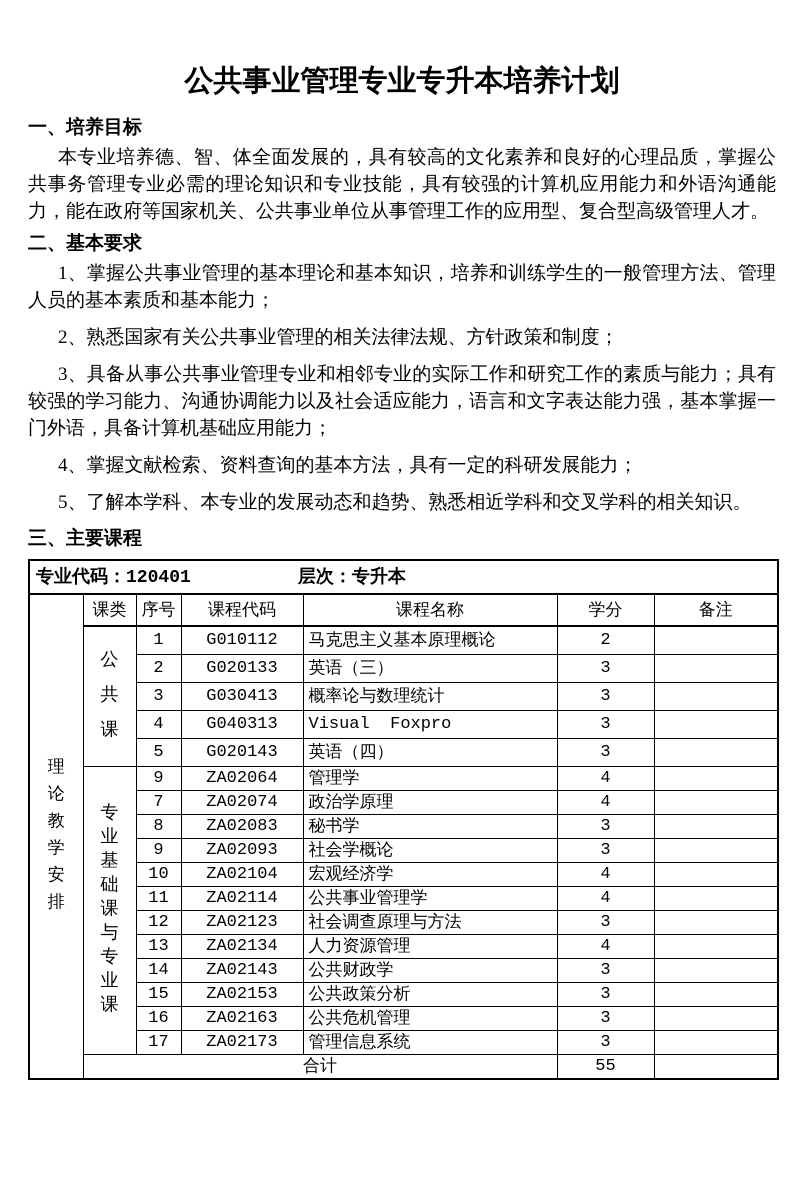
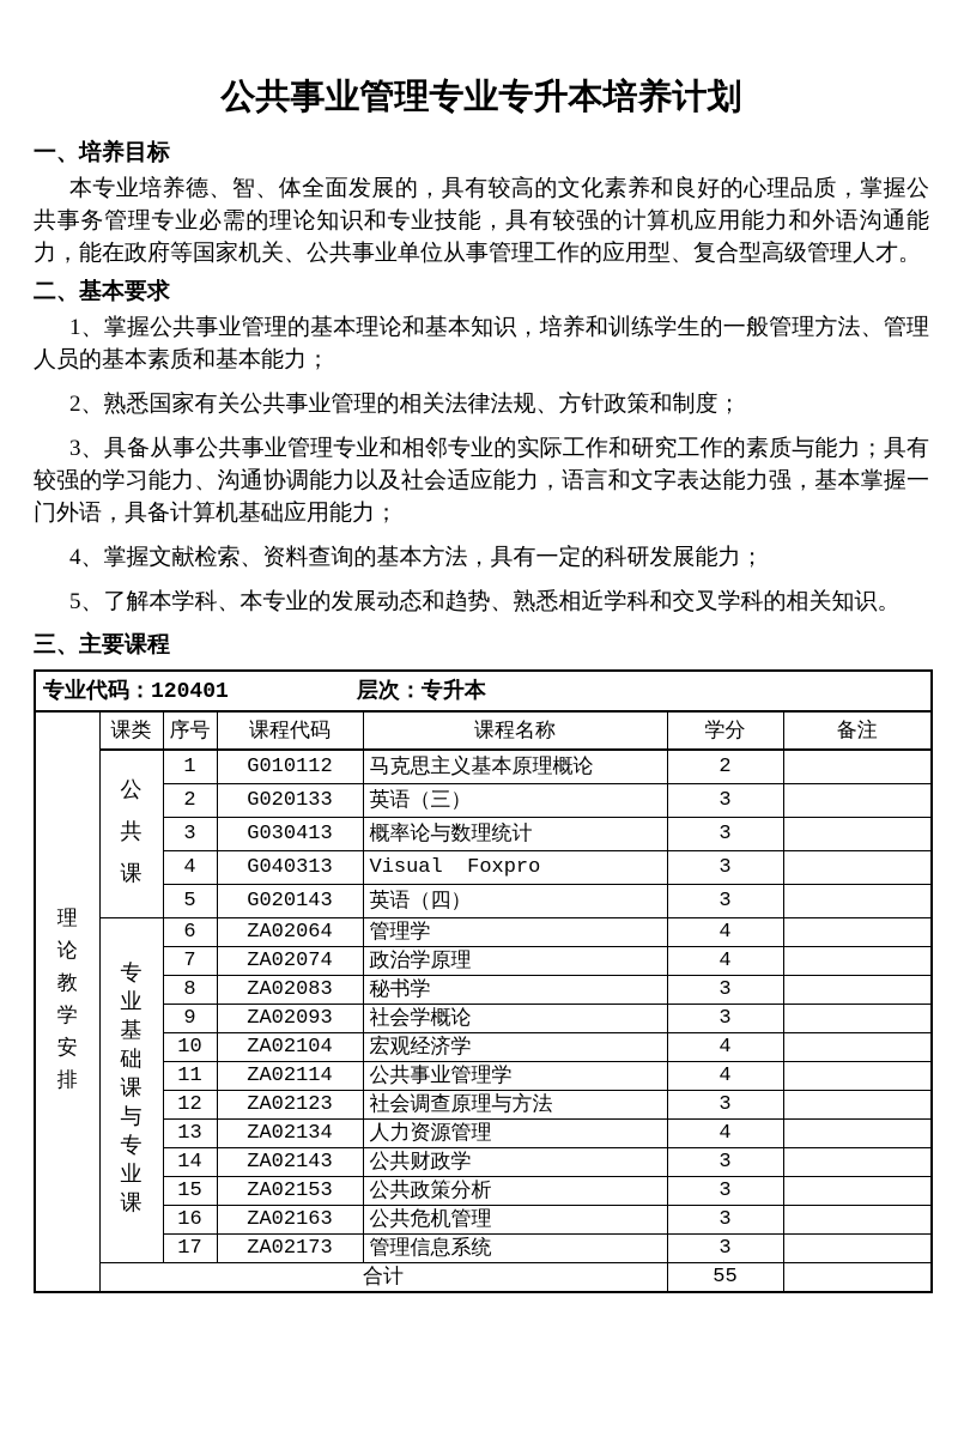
  公共事业管理专业专升本培养计划
  一、培养目标
  本专业培养德、智、体全面发展的，具有较高的文化素养和良好的心理品质，掌握公共事务管理专业必需的理论知识和专业技能，具有较强的计算机应用能力和外语沟通能力，能在政府等国家机关、公共事业单位从事管理工作的应用型、复合型高级管理人才。
  二、基本要求
  1、掌握公共事业管理的基本理论和基本知识，培养和训练学生的一般管理方法、管理人员的基本素质和基本能力；
  2、熟悉国家有关公共事业管理的相关法律法规、方针政策和制度；
  3、具备从事公共事业管理专业和相邻专业的实际工作和研究工作的素质与能力；具有较强的学习能力、沟通协调能力以及社会适应能力，语言和文字表达能力强，基本掌握一门外语，具备计算机基础应用能力；
  4、掌握文献检索、资料查询的基本方法，具有一定的科研发展能力；
  5、了解本学科、本专业的发展动态和趋势、熟悉相近学科和交叉学科的相关知识。
  三、主要课程
  专业代码：120401 层次：专升本
  理 论 教 学 安 排	课类	序号	课程代码	课程名称	学分	备注
  公 共 课	1	G010112	马克思主义基本原理概论	2
  2	G020133	英语（三）	3
  3	G030413	概率论与数理统计	3
  4	G040313	Visual Foxpro	3
  5	G020143	英语（四）	3
- 专 业 基 础 课 与 专 业 课	9	ZA02064	管理学	4
+ 专 业 基 础 课 与 专 业 课	6	ZA02064	管理学	4
  7	ZA02074	政治学原理	4
  8	ZA02083	秘书学	3
  9	ZA02093	社会学概论	3
  10	ZA02104	宏观经济学	4
  11	ZA02114	公共事业管理学	4
  12	ZA02123	社会调查原理与方法	3
  13	ZA02134	人力资源管理	4
  14	ZA02143	公共财政学	3
  15	ZA02153	公共政策分析	3
  16	ZA02163	公共危机管理	3
  17	ZA02173	管理信息系统	3
  合计	55
